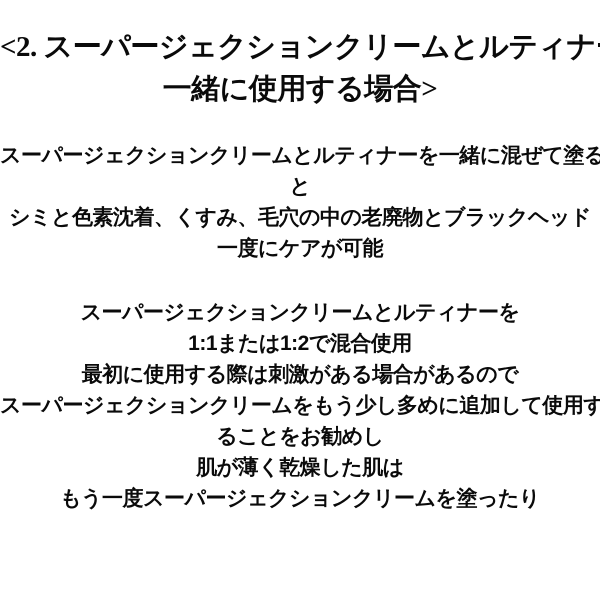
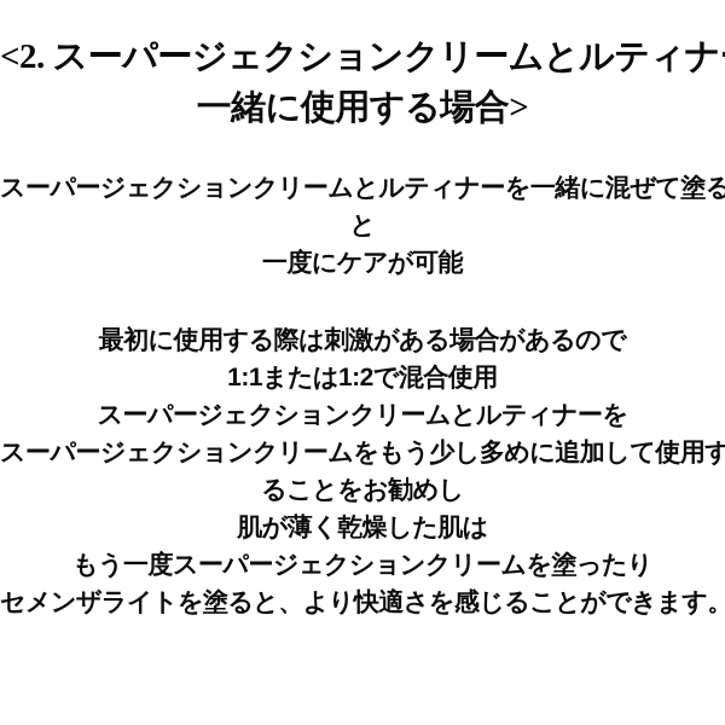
  <2. スーパージェクションクリームとルティナ
  一緒に使用する場合>
  スーパージェクションクリームとルティナーを一緒に混ぜて塗る
  と
- シミと色素沈着、くすみ、毛穴の中の老廃物とブラックヘッド
  一度にケアが可能
- スーパージェクションクリームとルティナーを
+ 最初に使用する際は刺激がある場合があるので
  1:1または1:2で混合使用
- 最初に使用する際は刺激がある場合があるので
+ スーパージェクションクリームとルティナーを
  スーパージェクションクリームをもう少し多めに追加して使用す
  ることをお勧めし
  肌が薄く乾燥した肌は
  もう一度スーパージェクションクリームを塗ったり
+ セメンザライトを塗ると、より快適さを感じることができます。
